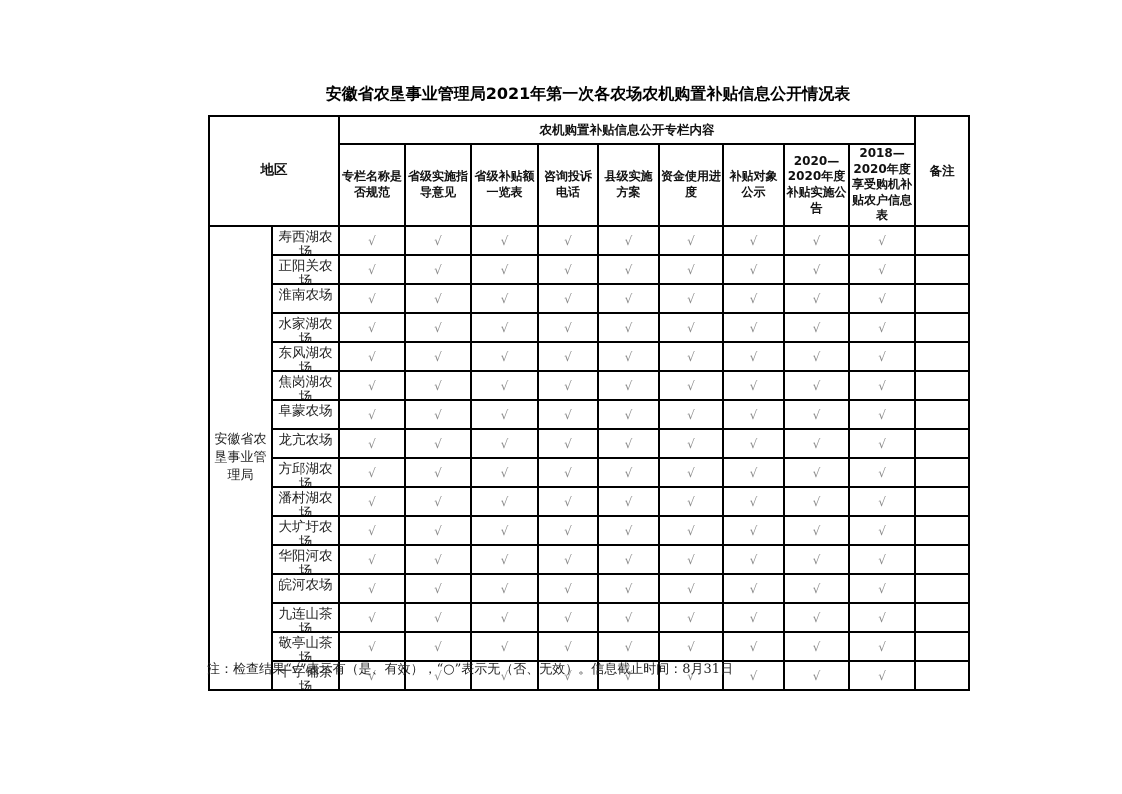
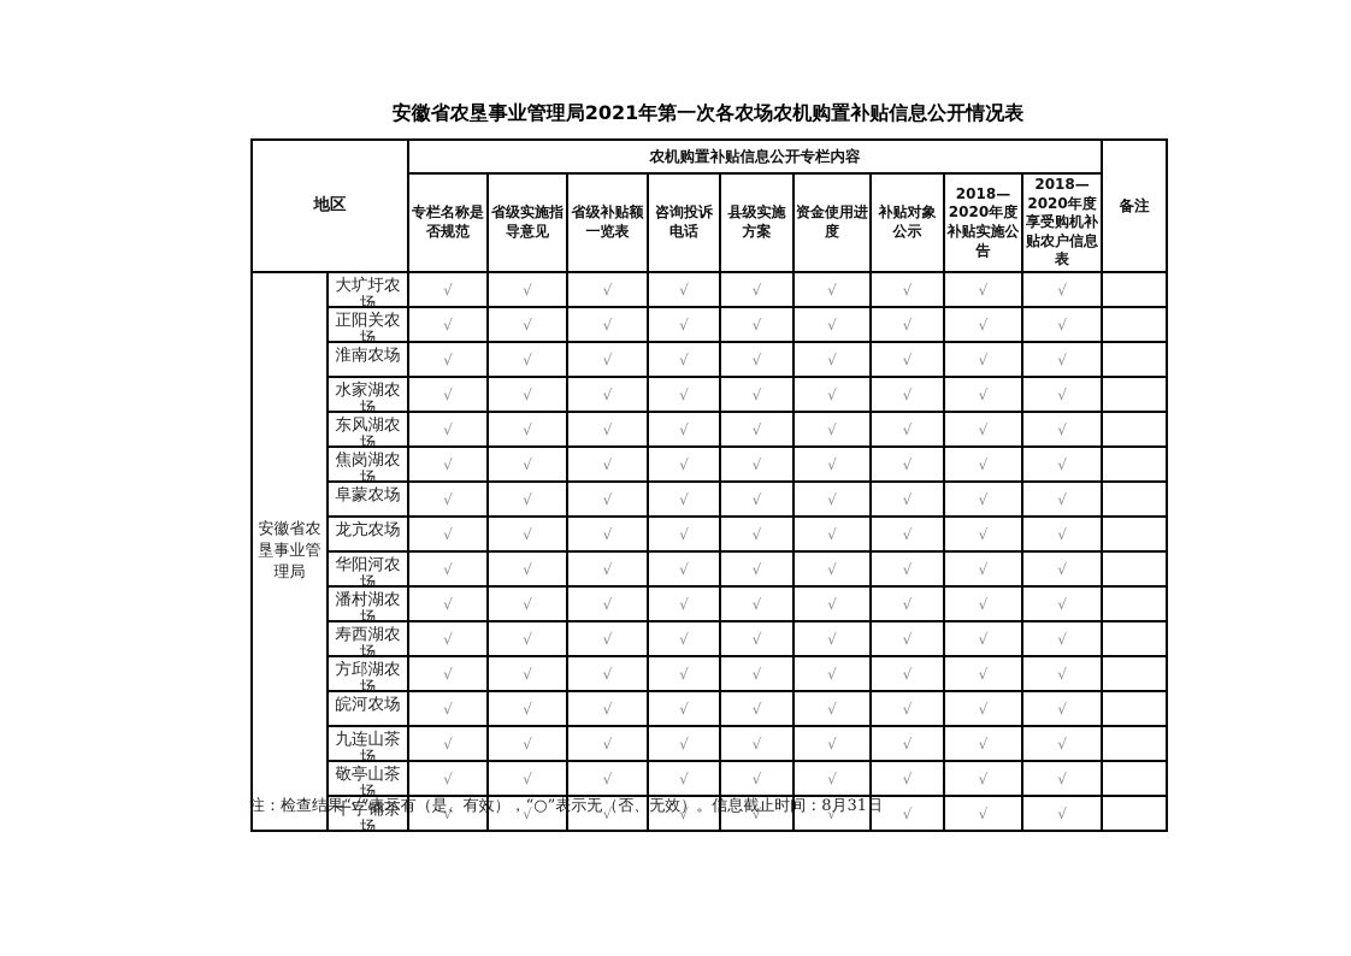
  安徽省农垦事业管理局2021年第一次各农场农机购置补贴信息公开情况表
  地区	农机购置补贴信息公开专栏内容	备注
- 专栏名称是否规范	省级实施指导意见	省级补贴额一览表	咨询投诉电话	县级实施方案	资金使用进度	补贴对象公示	2020—2020年度补贴实施公告	2018—2020年度享受购机补贴农户信息表
+ 专栏名称是否规范	省级实施指导意见	省级补贴额一览表	咨询投诉电话	县级实施方案	资金使用进度	补贴对象公示	2018—2020年度补贴实施公告	2018—2020年度享受购机补贴农户信息表
- 安徽省农垦事业管理局	寿西湖农场	√	√	√	√	√	√	√	√	√
+ 安徽省农垦事业管理局	大圹圩农场	√	√	√	√	√	√	√	√	√
  正阳关农场	√	√	√	√	√	√	√	√	√
  淮南农场	√	√	√	√	√	√	√	√	√
  水家湖农场	√	√	√	√	√	√	√	√	√
  东风湖农场	√	√	√	√	√	√	√	√	√
  焦岗湖农场	√	√	√	√	√	√	√	√	√
  阜蒙农场	√	√	√	√	√	√	√	√	√
  龙亢农场	√	√	√	√	√	√	√	√	√
- 方邱湖农场	√	√	√	√	√	√	√	√	√
+ 华阳河农场	√	√	√	√	√	√	√	√	√
  潘村湖农场	√	√	√	√	√	√	√	√	√
- 大圹圩农场	√	√	√	√	√	√	√	√	√
+ 寿西湖农场	√	√	√	√	√	√	√	√	√
- 华阳河农场	√	√	√	√	√	√	√	√	√
+ 方邱湖农场	√	√	√	√	√	√	√	√	√
  皖河农场	√	√	√	√	√	√	√	√	√
  九连山茶场	√	√	√	√	√	√	√	√	√
  敬亭山茶场	√	√	√	√	√	√	√	√	√
  十字铺茶场	√	√	√	√	√	√	√	√	√
  注：检查结果“√”表示有（是、有效），“○”表示无（否、无效）。信息截止时间：8月31日
